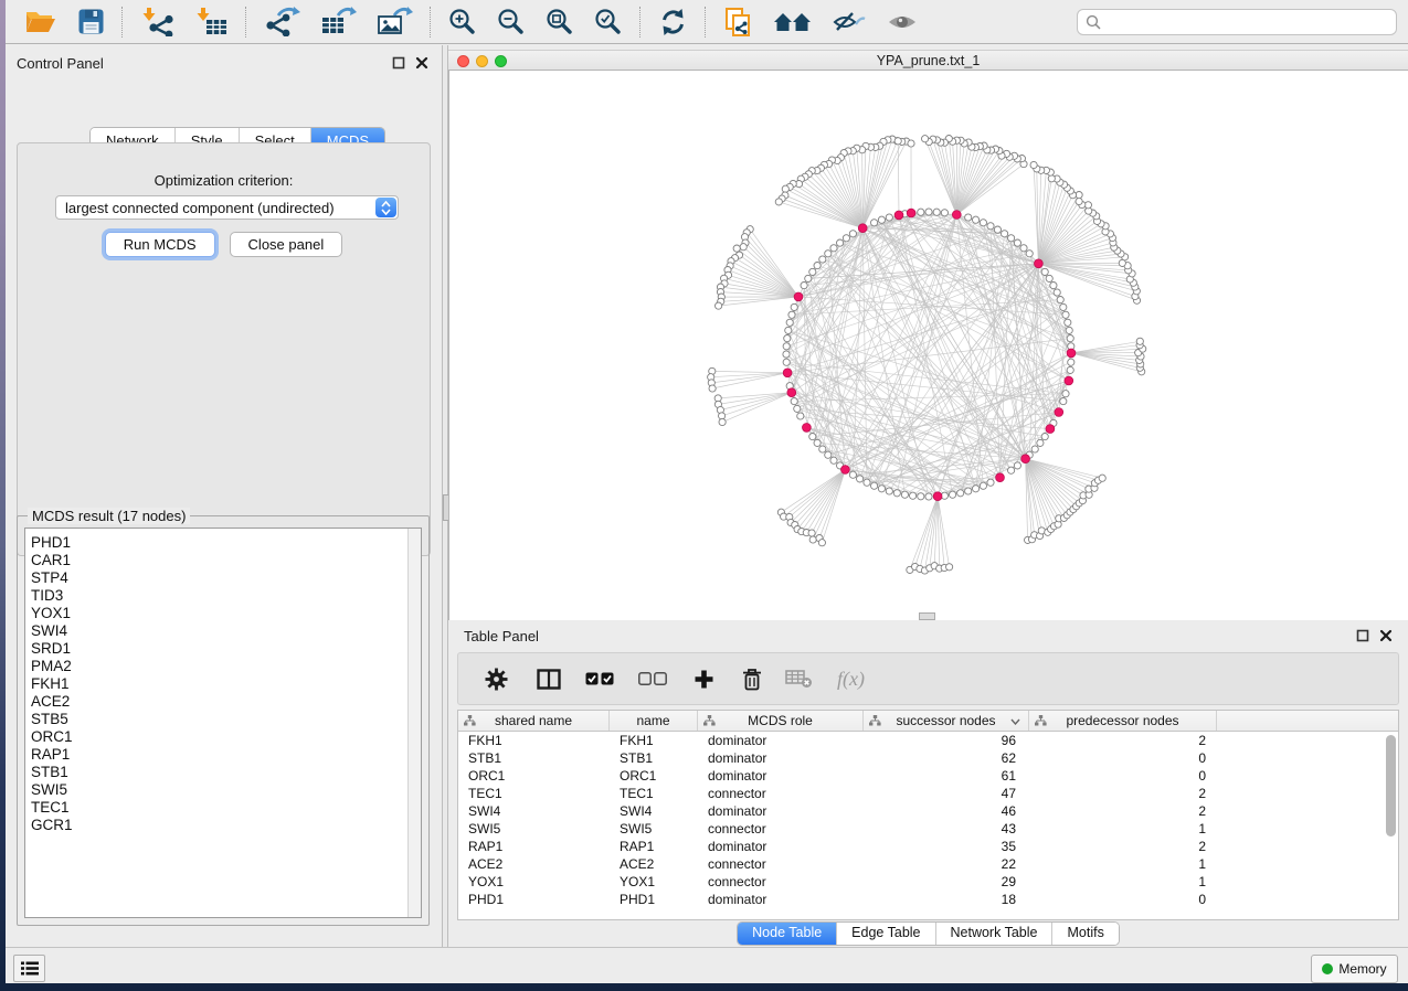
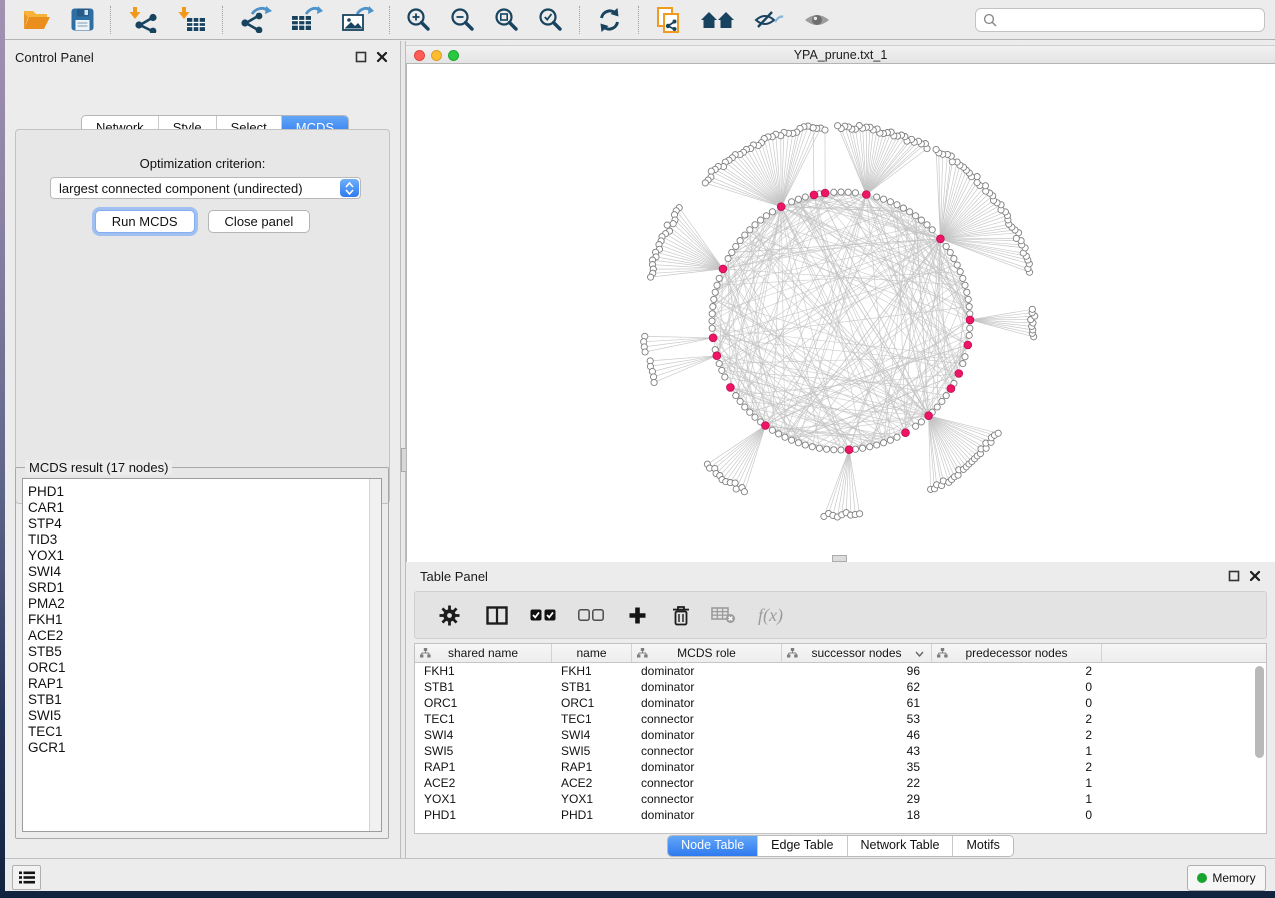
  Control Panel
  Network
  Style
  Select
  MCDS
  Optimization criterion:
  largest connected component (undirected)
  Run MCDS
  Close panel
  MCDS result (17 nodes)
  PHD1
  CAR1
  STP4
  TID3
  YOX1
  SWI4
  SRD1
  PMA2
  FKH1
  ACE2
  STB5
  ORC1
  RAP1
  STB1
  SWI5
  TEC1
  GCR1
  YPA_prune.txt_1
  Table Panel
  f(x)
  shared name
  name
  MCDS role
  successor nodes
  predecessor nodes
  FKH1
  FKH1
  dominator
  96
  2
  STB1
  STB1
  dominator
  62
  0
  ORC1
  ORC1
  dominator
  61
  0
  TEC1
  TEC1
  connector
- 47
+ 53
  2
  SWI4
  SWI4
  dominator
  46
  2
  SWI5
  SWI5
  connector
  43
  1
  RAP1
  RAP1
  dominator
  35
  2
  ACE2
  ACE2
  connector
  22
  1
  YOX1
  YOX1
  connector
  29
  1
  PHD1
  PHD1
  dominator
  18
  0
  Node Table
  Edge Table
  Network Table
  Motifs
  Memory
